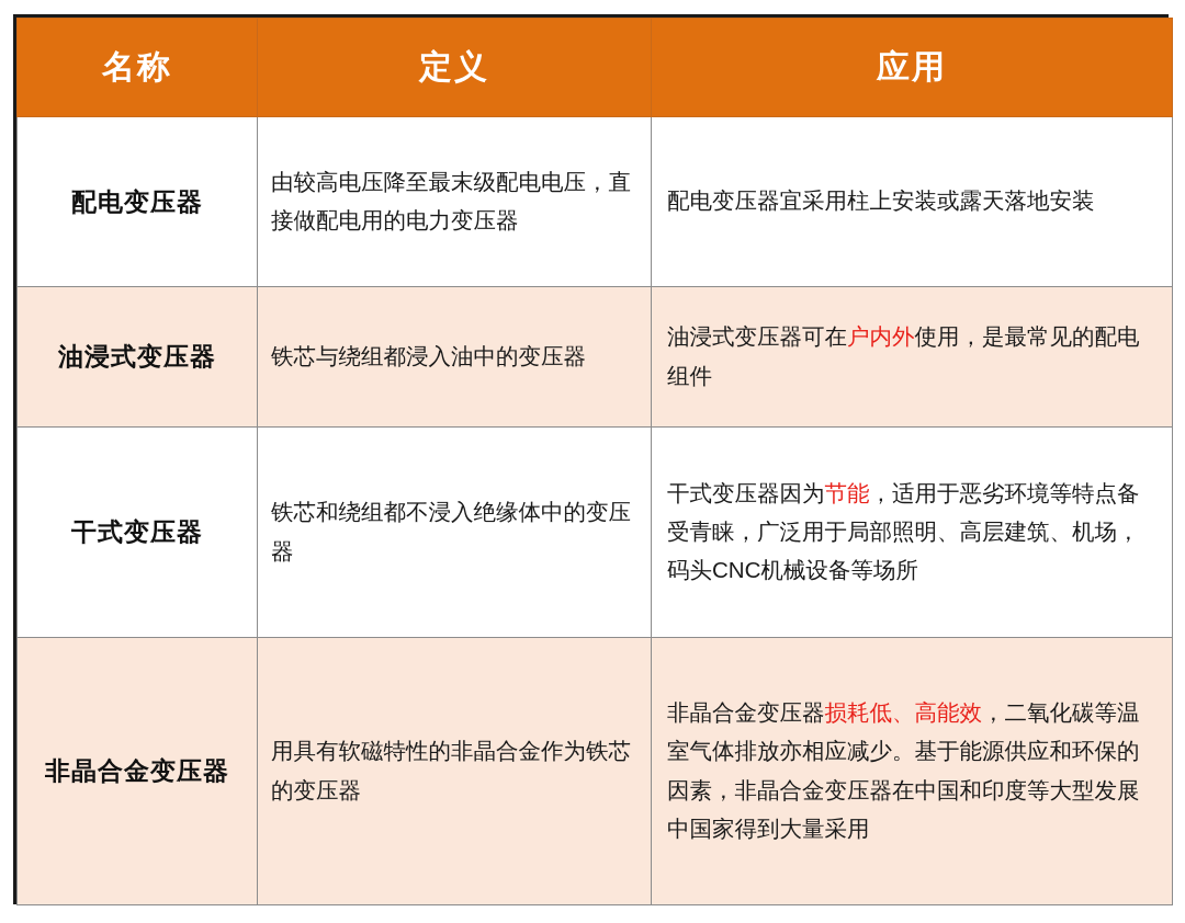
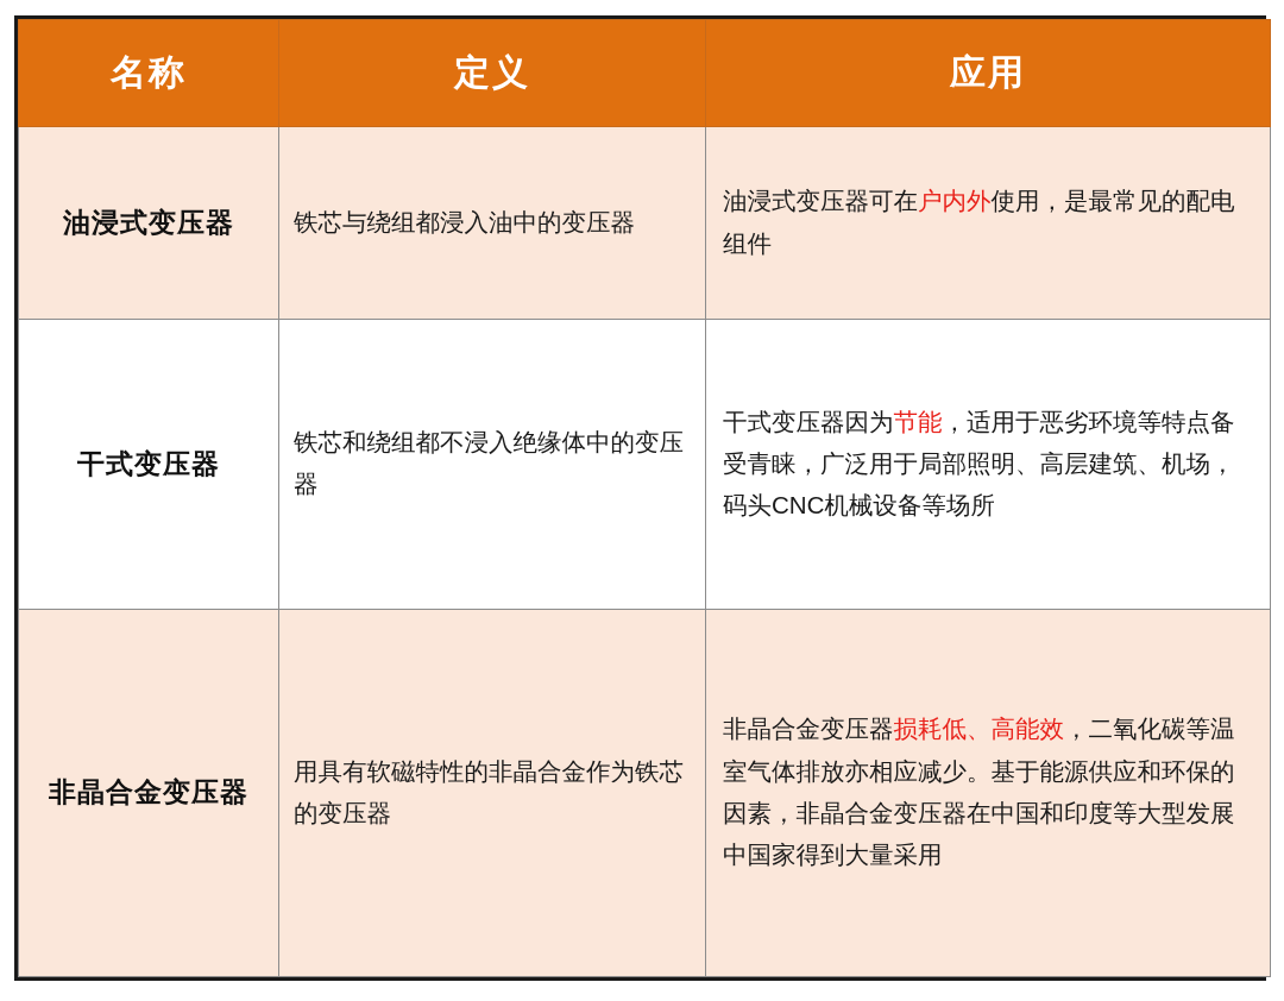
  名称	定义	应用
- 配电变压器	由较高电压降至最末级配电电压，直接做配电用的电力变压器	配电变压器宜采用柱上安装或露天落地安装
  油浸式变压器	铁芯与绕组都浸入油中的变压器	油浸式变压器可在户内外使用，是最常见的配电组件
  干式变压器	铁芯和绕组都不浸入绝缘体中的变压器	干式变压器因为节能，适用于恶劣环境等特点备受青睐，广泛用于局部照明、高层建筑、机场，码头CNC机械设备等场所
  非晶合金变压器	用具有软磁特性的非晶合金作为铁芯的变压器	非晶合金变压器损耗低、高能效，二氧化碳等温室气体排放亦相应减少。基于能源供应和环保的因素，非晶合金变压器在中国和印度等大型发展中国家得到大量采用
